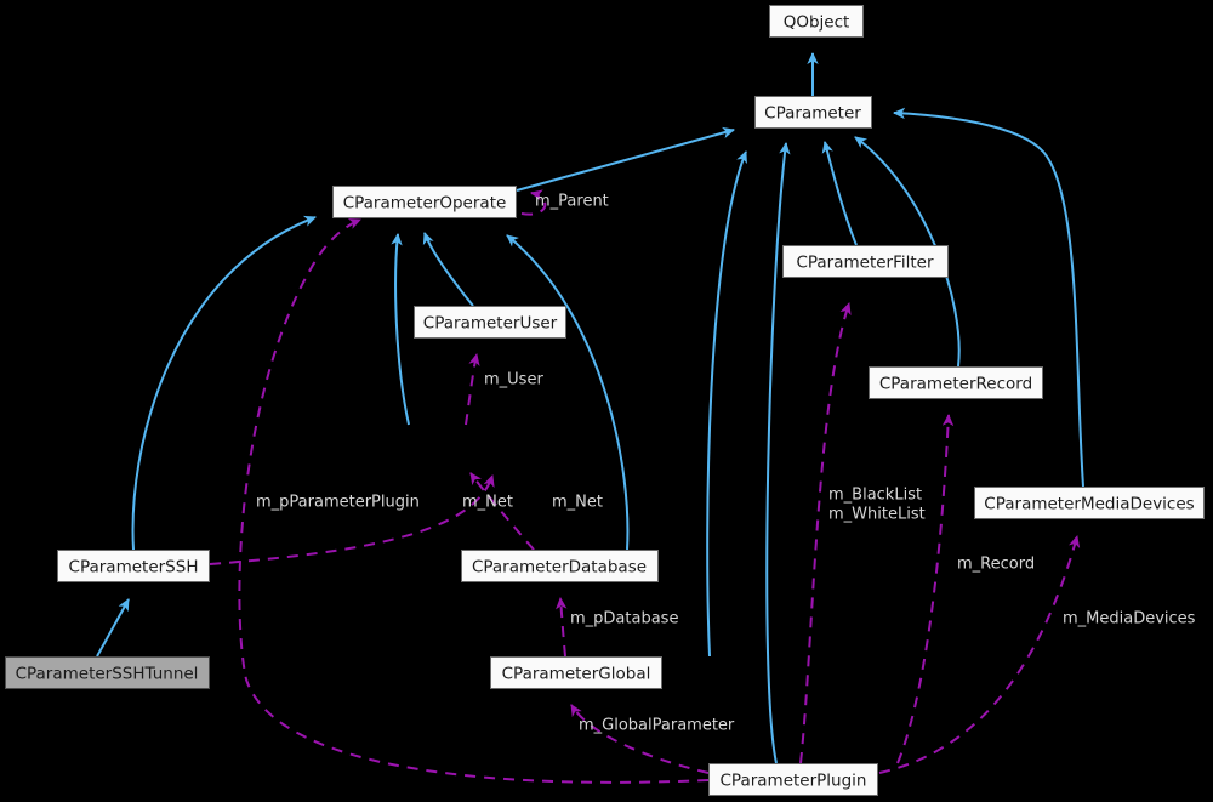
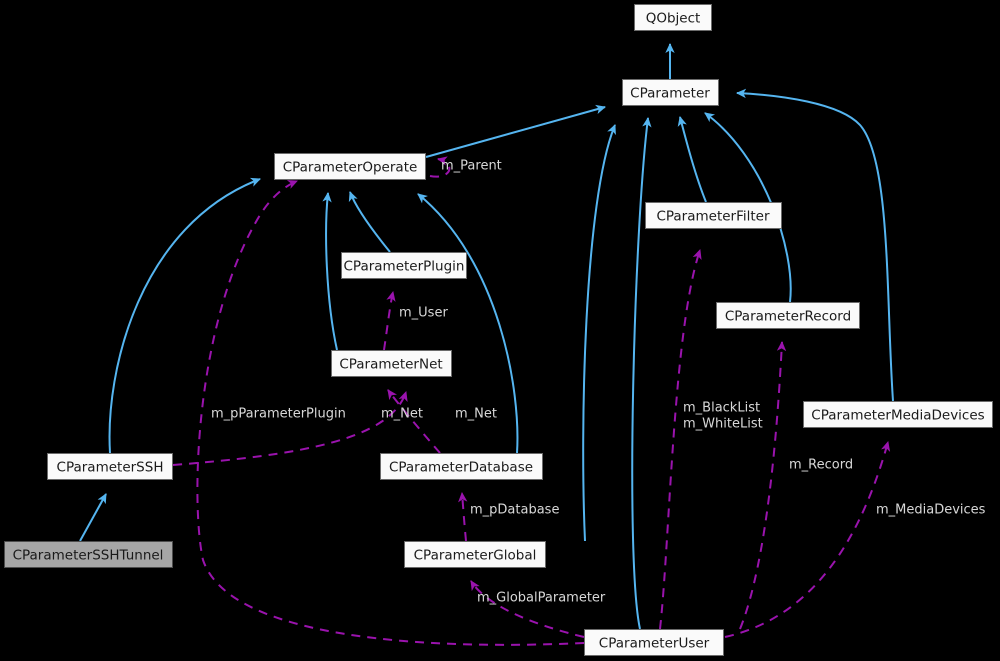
  m_Parent
  m_User
  m_pParameterPlugin
  m_Net
  m_Net
  m_BlackList
  m_WhiteList
  m_Record
  m_MediaDevices
  m_pDatabase
  m_GlobalParameter
  QObject
  CParameter
  CParameterOperate
  CParameterFilter
- CParameterUser
+ CParameterPlugin
  CParameterRecord
+ CParameterNet
  CParameterMediaDevices
  CParameterSSH
  CParameterDatabase
  CParameterGlobal
  CParameterSSHTunnel
- CParameterPlugin
+ CParameterUser
